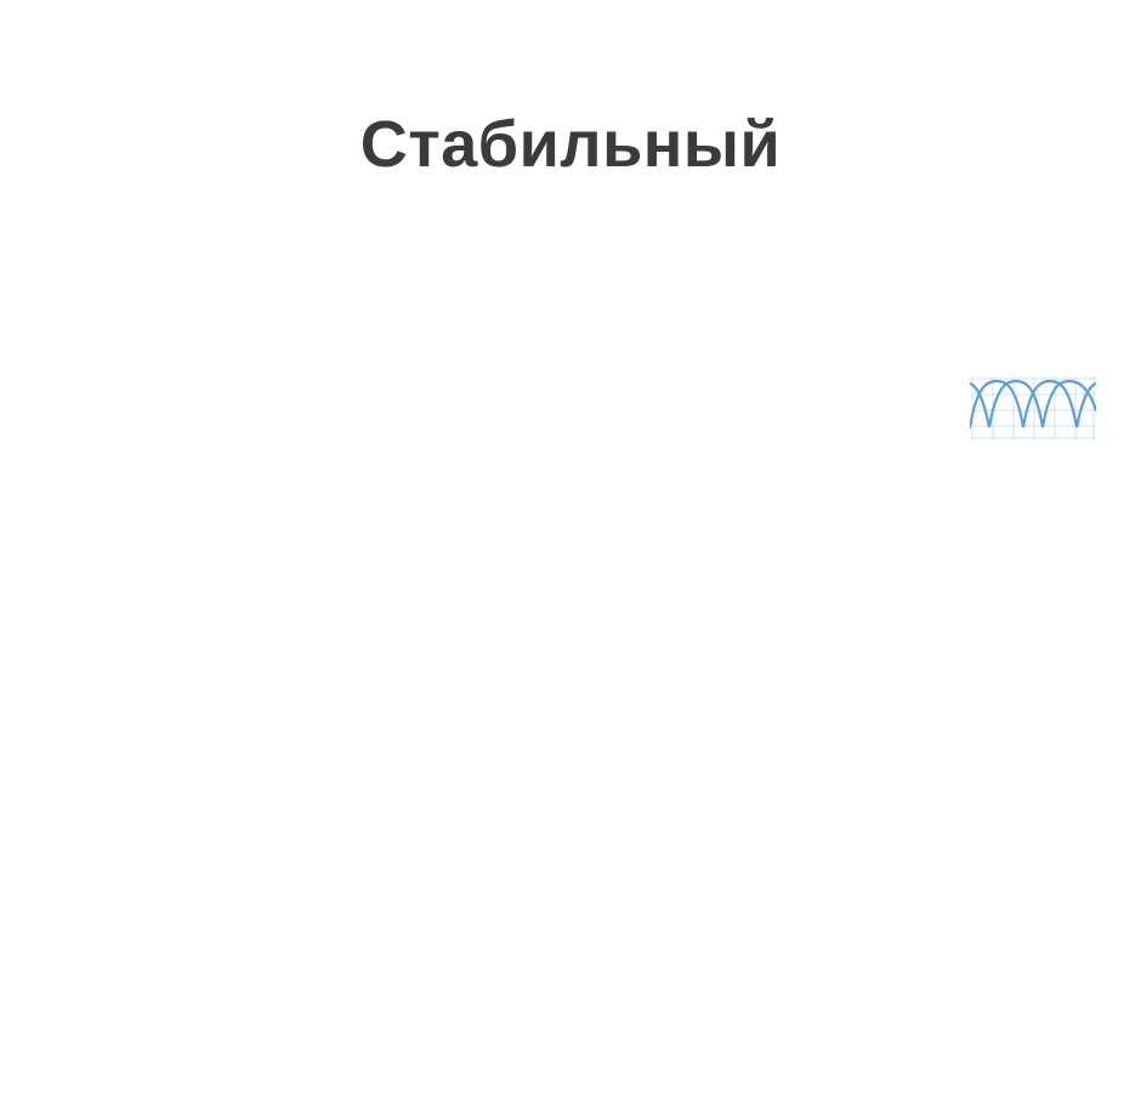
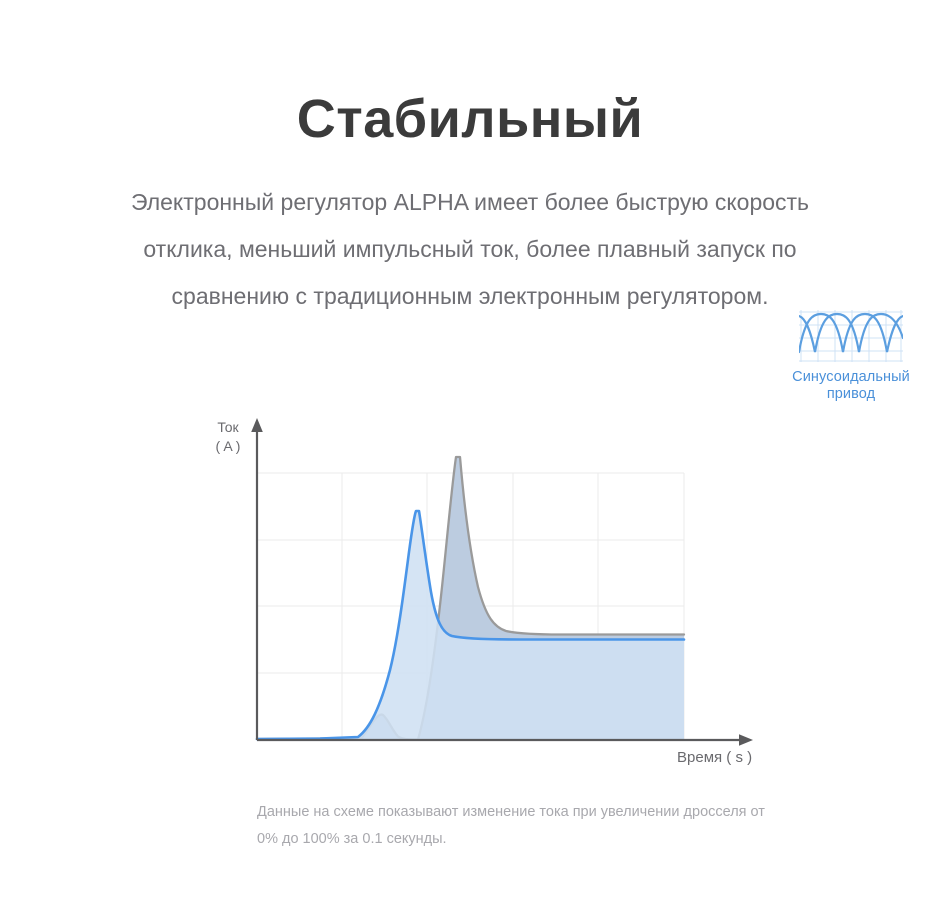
  Стабильный
+ Электронный регулятор ALPHA имеет более быструю скорость
+ отклика, меньший импульсный ток, более плавный запуск по
+ сравнению с традиционным электронным регулятором.
+ Синусоидальный привод
+ Ток
+ ( A )
+ Время ( s )
+ Данные на схеме показывают изменение тока при увеличении дросселя от
+ 0% до 100% за 0.1 секунды.
